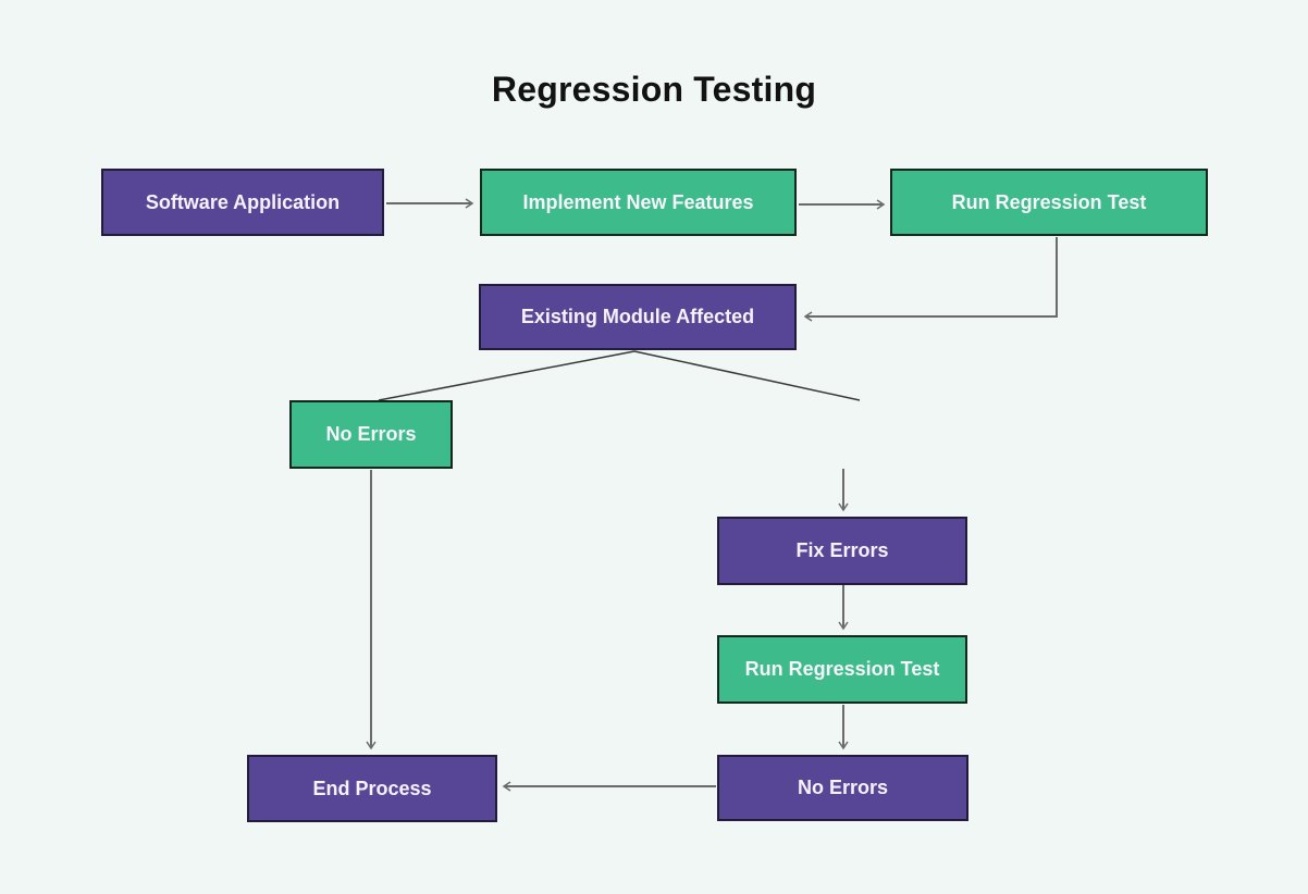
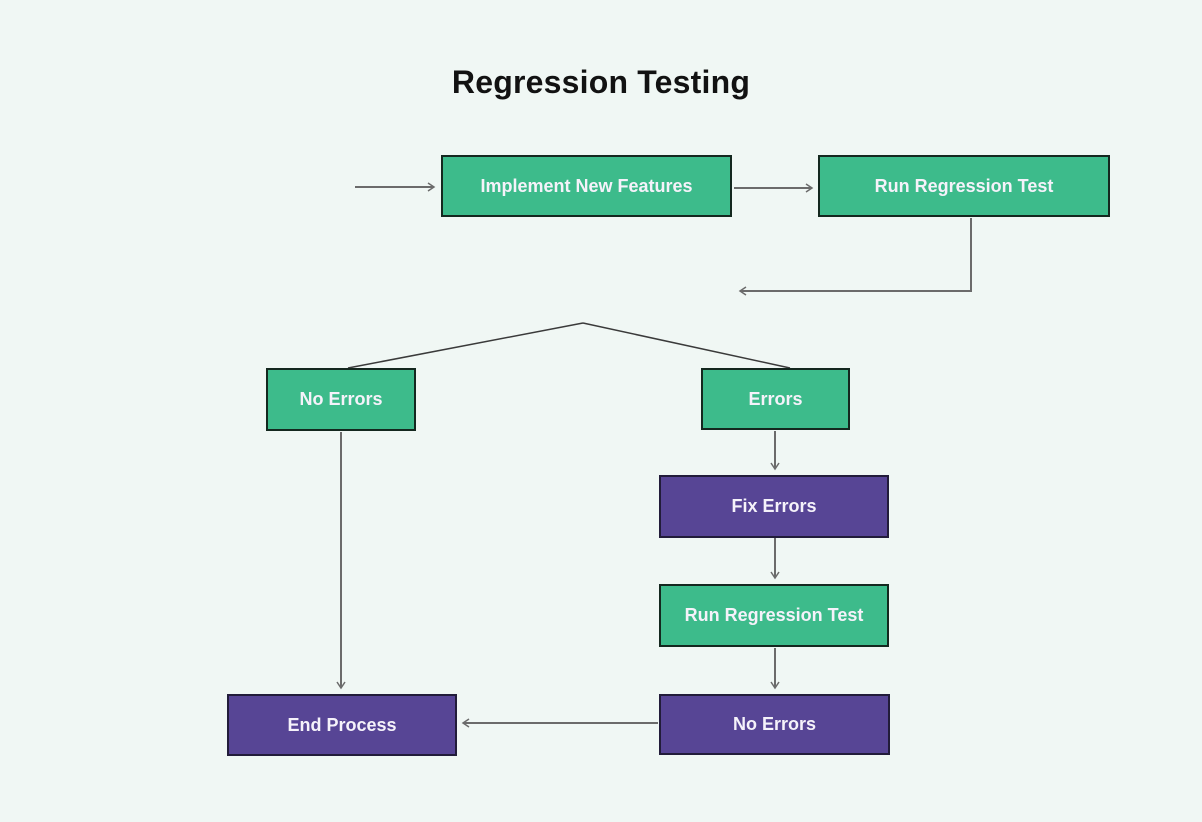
  Regression Testing
- Software Application
  Implement New Features
  Run Regression Test
- Existing Module Affected
  No Errors
+ Errors
  Fix Errors
  Run Regression Test
  No Errors
  End Process
